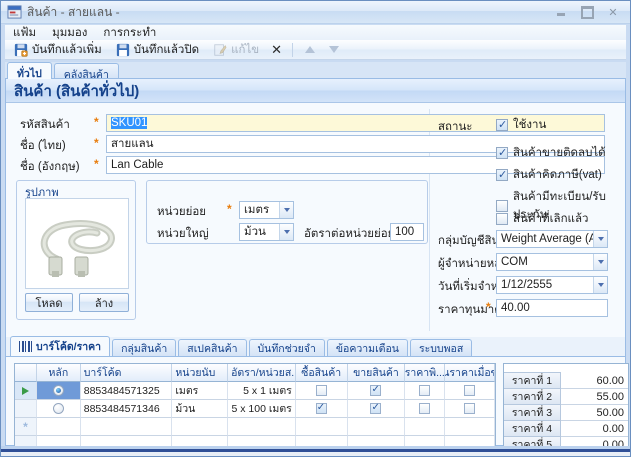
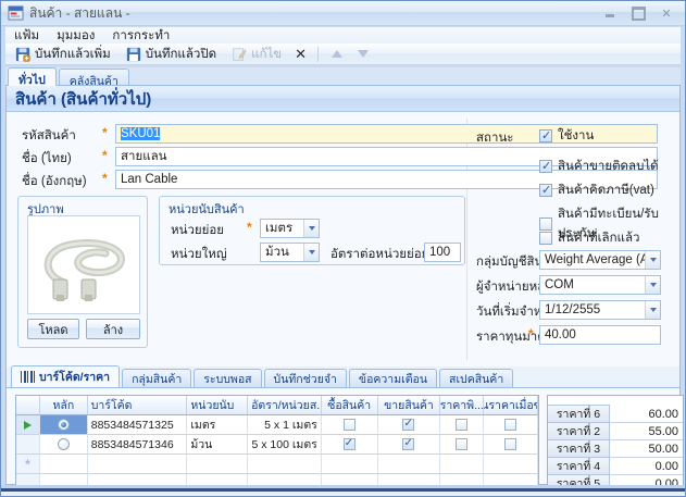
  สินค้า - สายแลน -
  ✕
  แฟ้ม
  มุมมอง
  การกระทำ
  บันทึกแล้วเพิ่ม
  บันทึกแล้วปิด
  แก้ไข
  ✕
  ทั่วไป
  คลังสินค้า
  สินค้า (สินค้าทั่วไป)
  รหัสสินค้า
  *
  SKU01
  ชื่อ (ไทย)
  *
  สายแลน
  ชื่อ (อังกฤษ)
  *
  Lan Cable
  รูปภาพ
  โหลด
  ล้าง
+ หน่วยนับสินค้า
  หน่วยย่อย
  *
  เมตร
  หน่วยใหญ่
  ม้วน
  อัตราต่อหน่วยย่อ
  100
  สถานะ
  ใช้งาน
  สินค้าขายติดลบได้
  สินค้าคิดภาษี(vat)
  สินค้ามีทะเบียน/รับประกัน
  สินค้าที่เลิกแล้ว
  กลุ่มบัญชีสิ
  Weight Average (
  ผู้จำหน่ายห
  COM
  วันที่เริ่มจำห
  1/12/2555
  *
  40.00
  บาร์โค้ด/ราคา
  กลุ่มสินค้า
- สเปคสินค้า
+ ระบบพอส
  บันทึกช่วยจำ
  ข้อความเตือน
- ระบบพอส
+ สเปคสินค้า
  หลัก
  บาร์โค้ด
  หน่วยนับ
  อัตรา/หน่วยส.
  ซื้อสินค้า
  ขายสินค้า
  ราคาพิ...
  8853484571325
  เมตร
  5 x 1 เมตร
  8853484571346
  ม้วน
  5 x 100 เมตร
  *
- ราคาที่ 1
+ ราคาที่ 6
  60.00
  ราคาที่ 2
  55.00
  ราคาที่ 3
  50.00
  ราคาที่ 4
  0.00
  ราคาที่ 5
  0.00
